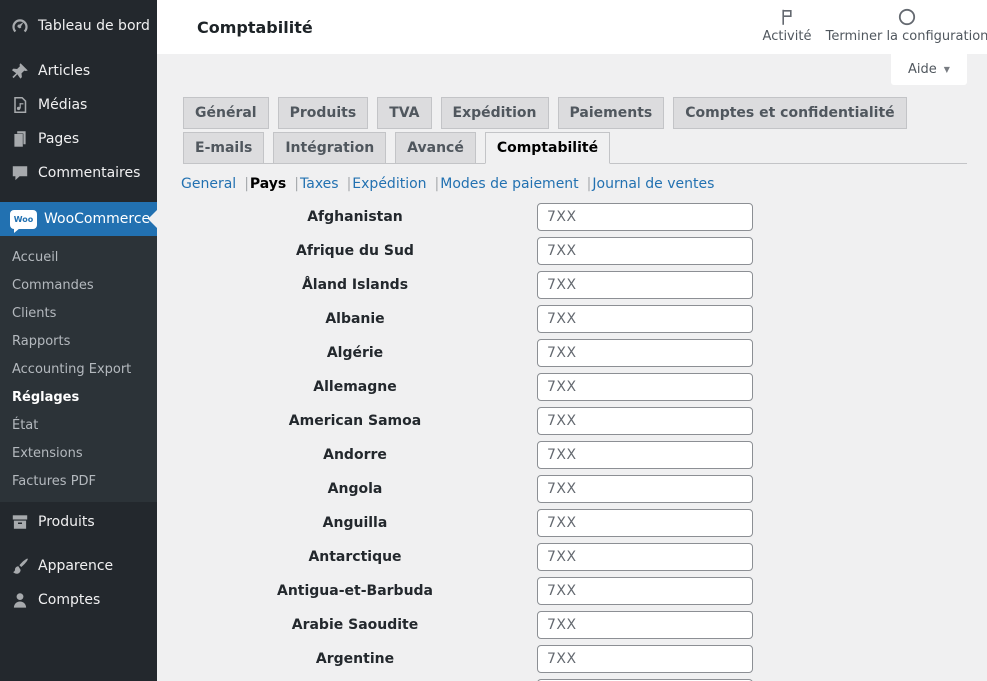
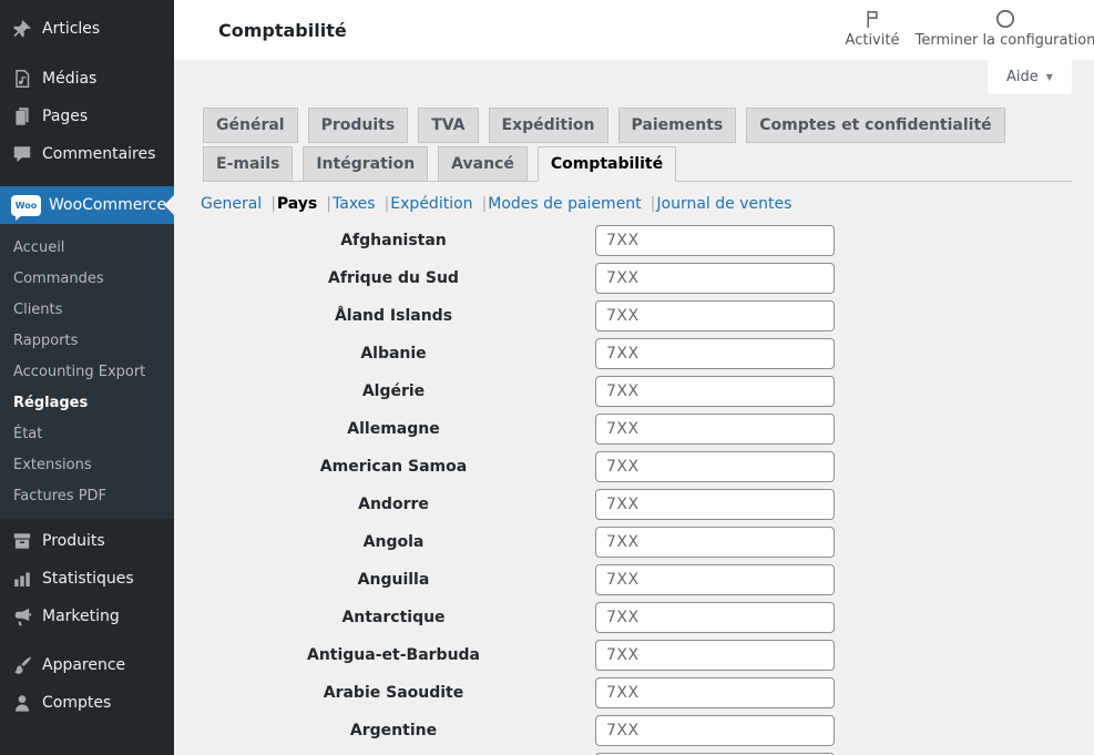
- Tableau de bord
  Articles
  Médias
  Pages
  Commentaires
  Woo
  WooCommerce
  Accueil
  Commandes
  Clients
  Rapports
  Accounting Export
  Réglages
  État
  Extensions
  Factures PDF
  Produits
+ Statistiques
+ Marketing
  Apparence
  Comptes
  Comptabilité
  Activité
  Terminer la configuration
  Aide
  ▼
  Général
  Produits
  TVA
  Expédition
  Paiements
  Comptes et confidentialité
  E-mails
  Intégration
  Avancé
  Comptabilité
  General |Pays |Taxes |Expédition |Modes de paiement |Journal de ventes
  Afghanistan
  7XX
  Afrique du Sud
  7XX
  Åland Islands
  7XX
  Albanie
  7XX
  Algérie
  7XX
  Allemagne
  7XX
  American Samoa
  7XX
  Andorre
  7XX
  Angola
  7XX
  Anguilla
  7XX
  Antarctique
  7XX
  Antigua-et-Barbuda
  7XX
  Arabie Saoudite
  7XX
  Argentine
  7XX
